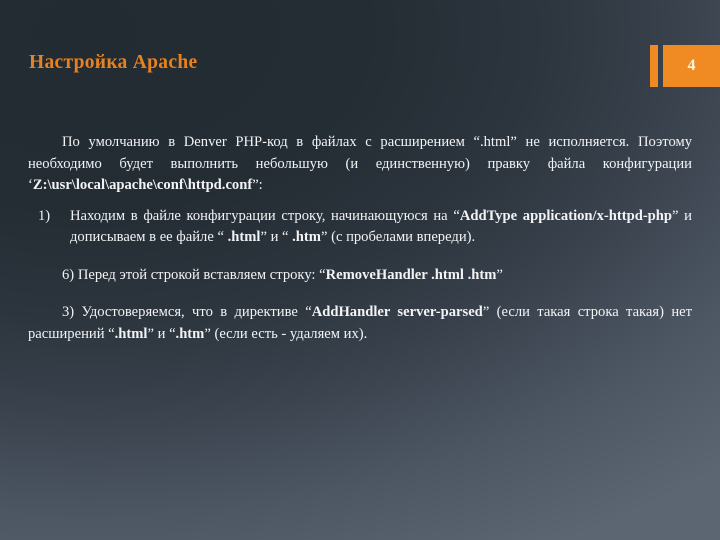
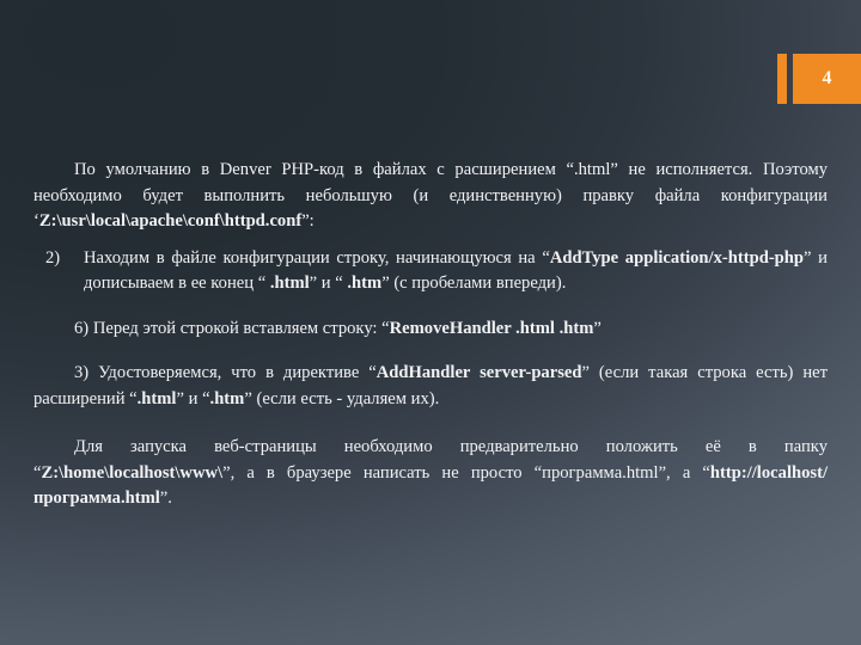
- Настройка Apache
  4
  По умолчанию в Denver PHP-код в файлах с расширением “.html” не исполняется. Поэтому необходимо будет выполнить небольшую (и единственную) правку файла конфигурации ‘Z:\usr\local\apache\conf\httpd.conf”:
- 1)
+ 2)
- Находим в файле конфигурации строку, начинающуюся на “AddType application/x-httpd-php” и дописываем в ее файле “ .html” и “ .htm” (с пробелами впереди).
+ Находим в файле конфигурации строку, начинающуюся на “AddType application/x-httpd-php” и дописываем в ее конец “ .html” и “ .htm” (с пробелами впереди).
  6) Перед этой строкой вставляем строку: “RemoveHandler .html .htm”
- 3) Удостоверяемся, что в директиве “AddHandler server-parsed” (если такая строка такая) нет расширений “.html” и “.htm” (если есть - удаляем их).
+ 3) Удостоверяемся, что в директиве “AddHandler server-parsed” (если такая строка есть) нет расширений “.html” и “.htm” (если есть - удаляем их).
+ Для запуска веб-страницы необходимо предварительно положить её в папку “Z:\home\localhost\www\”, а в браузере написать не просто “программа.html”, а “http://localhost/программа.html”.
